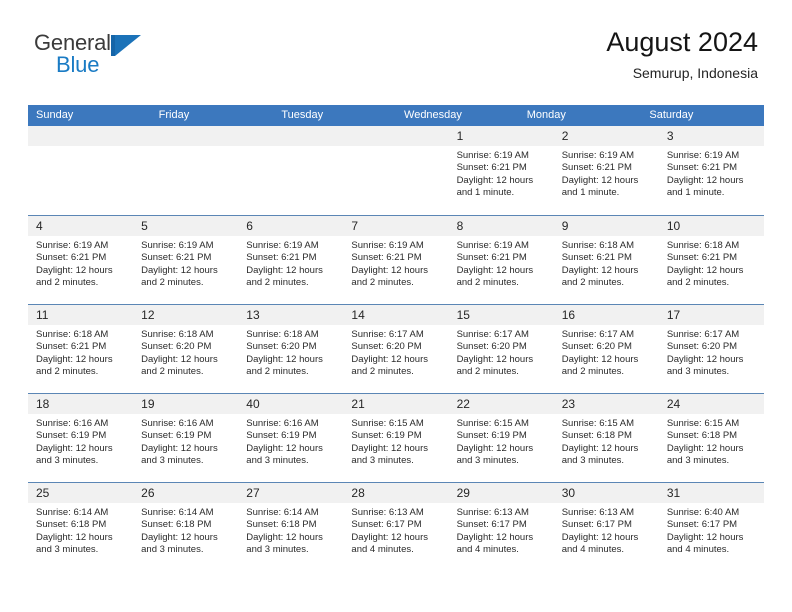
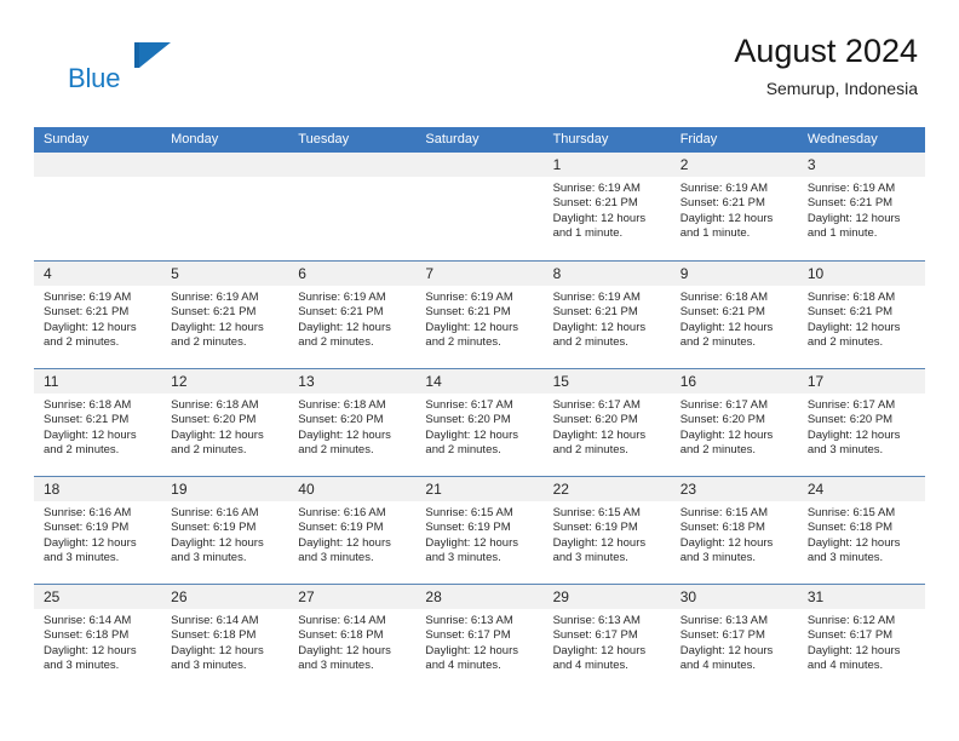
- General
  Blue
  August 2024
  Semurup, Indonesia
  Sunday
- Friday
+ Monday
  Tuesday
- Wednesday
+ Saturday
+ Thursday
- Monday
+ Friday
- Saturday
+ Wednesday
  1
  Sunrise: 6:19 AM
  Sunset: 6:21 PM
  Daylight: 12 hours and 1 minute.
  2
  Sunrise: 6:19 AM
  Sunset: 6:21 PM
  Daylight: 12 hours and 1 minute.
  3
  Sunrise: 6:19 AM
  Sunset: 6:21 PM
  Daylight: 12 hours and 1 minute.
  4
  Sunrise: 6:19 AM
  Sunset: 6:21 PM
  Daylight: 12 hours and 2 minutes.
  5
  Sunrise: 6:19 AM
  Sunset: 6:21 PM
  Daylight: 12 hours and 2 minutes.
  6
  Sunrise: 6:19 AM
  Sunset: 6:21 PM
  Daylight: 12 hours and 2 minutes.
  7
  Sunrise: 6:19 AM
  Sunset: 6:21 PM
  Daylight: 12 hours and 2 minutes.
  8
  Sunrise: 6:19 AM
  Sunset: 6:21 PM
  Daylight: 12 hours and 2 minutes.
  9
  Sunrise: 6:18 AM
  Sunset: 6:21 PM
  Daylight: 12 hours and 2 minutes.
  10
  Sunrise: 6:18 AM
  Sunset: 6:21 PM
  Daylight: 12 hours and 2 minutes.
  11
  Sunrise: 6:18 AM
  Sunset: 6:21 PM
  Daylight: 12 hours and 2 minutes.
  12
  Sunrise: 6:18 AM
  Sunset: 6:20 PM
  Daylight: 12 hours and 2 minutes.
  13
  Sunrise: 6:18 AM
  Sunset: 6:20 PM
  Daylight: 12 hours and 2 minutes.
  14
  Sunrise: 6:17 AM
  Sunset: 6:20 PM
  Daylight: 12 hours and 2 minutes.
  15
  Sunrise: 6:17 AM
  Sunset: 6:20 PM
  Daylight: 12 hours and 2 minutes.
  16
  Sunrise: 6:17 AM
  Sunset: 6:20 PM
  Daylight: 12 hours and 2 minutes.
  17
  Sunrise: 6:17 AM
  Sunset: 6:20 PM
  Daylight: 12 hours and 3 minutes.
  18
  Sunrise: 6:16 AM
  Sunset: 6:19 PM
  Daylight: 12 hours and 3 minutes.
  19
  Sunrise: 6:16 AM
  Sunset: 6:19 PM
  Daylight: 12 hours and 3 minutes.
  40
  Sunrise: 6:16 AM
  Sunset: 6:19 PM
  Daylight: 12 hours and 3 minutes.
  21
  Sunrise: 6:15 AM
  Sunset: 6:19 PM
  Daylight: 12 hours and 3 minutes.
  22
  Sunrise: 6:15 AM
  Sunset: 6:19 PM
  Daylight: 12 hours and 3 minutes.
  23
  Sunrise: 6:15 AM
  Sunset: 6:18 PM
  Daylight: 12 hours and 3 minutes.
  24
  Sunrise: 6:15 AM
  Sunset: 6:18 PM
  Daylight: 12 hours and 3 minutes.
  25
  Sunrise: 6:14 AM
  Sunset: 6:18 PM
  Daylight: 12 hours and 3 minutes.
  26
  Sunrise: 6:14 AM
  Sunset: 6:18 PM
  Daylight: 12 hours and 3 minutes.
  27
  Sunrise: 6:14 AM
  Sunset: 6:18 PM
  Daylight: 12 hours and 3 minutes.
  28
  Sunrise: 6:13 AM
  Sunset: 6:17 PM
  Daylight: 12 hours and 4 minutes.
  29
  Sunrise: 6:13 AM
  Sunset: 6:17 PM
  Daylight: 12 hours and 4 minutes.
  30
  Sunrise: 6:13 AM
  Sunset: 6:17 PM
  Daylight: 12 hours and 4 minutes.
  31
- Sunrise: 6:40 AM
+ Sunrise: 6:12 AM
  Sunset: 6:17 PM
  Daylight: 12 hours and 4 minutes.
